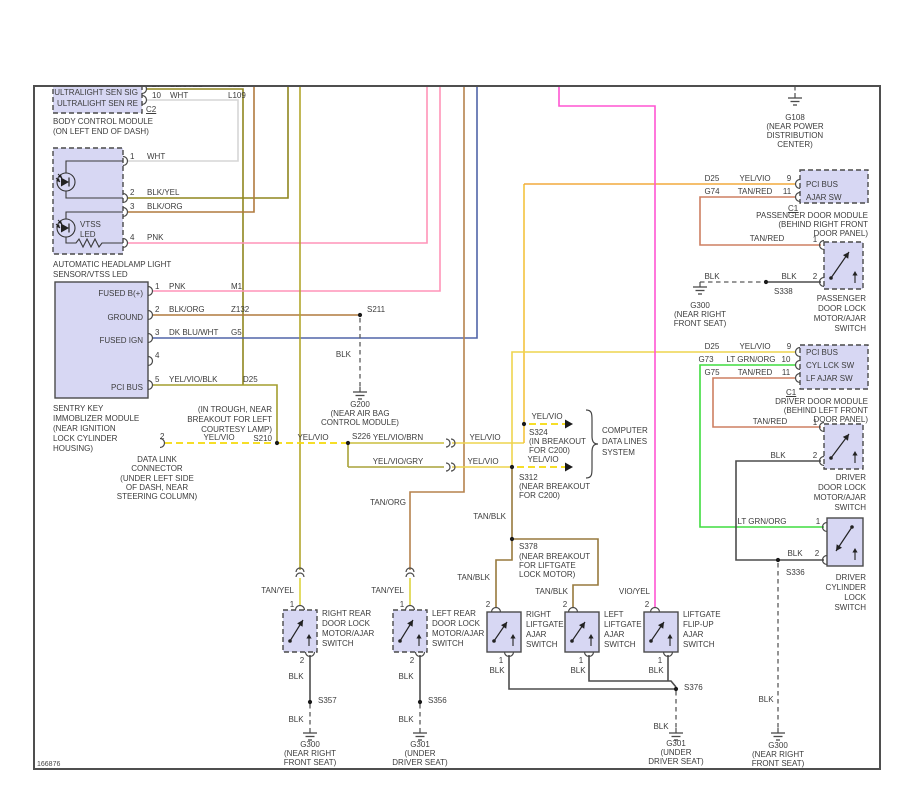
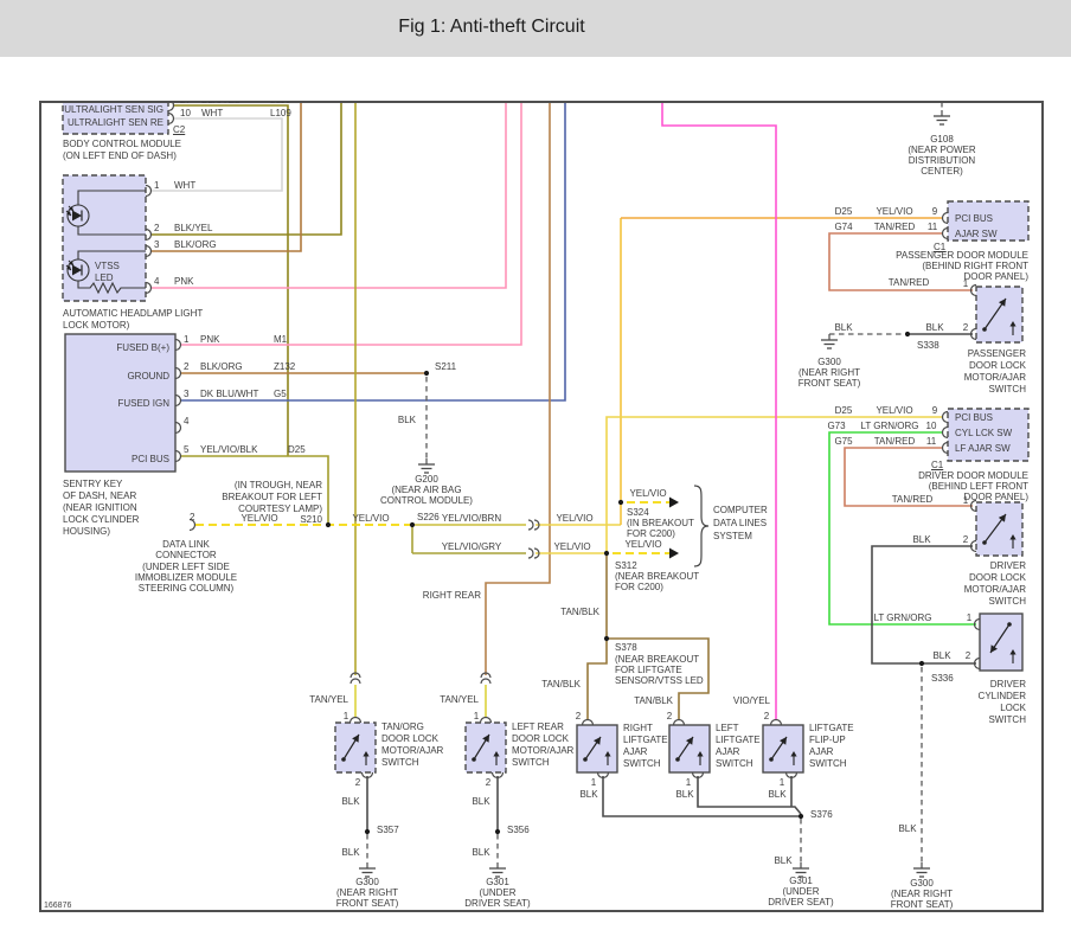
+ Fig 1: Anti-theft Circuit
  10
  WHT
  L109
  C2
  ULTRALIGHT SEN SIG
  ULTRALIGHT SEN RE
  BODY CONTROL MODULE
  (ON LEFT END OF DASH)
  1
  WHT
  2
  BLK/YEL
  3
  BLK/ORG
  4
  PNK
  VTSS
  LED
  AUTOMATIC HEADLAMP LIGHT
- SENSOR/VTSS LED
+ LOCK MOTOR)
  FUSED B(+)
  GROUND
  FUSED IGN
  PCI BUS
  1
  PNK
  M1
  2
  BLK/ORG
  Z132
  3
  DK BLU/WHT
  G5
  4
  5
  YEL/VIO/BLK
  D25
  SENTRY KEY
- IMMOBLIZER MODULE
+ OF DASH, NEAR
  (NEAR IGNITION
  LOCK CYLINDER
  HOUSING)
  (IN TROUGH, NEAR
  BREAKOUT FOR LEFT
  COURTESY LAMP)
  S210
  2
  YEL/VIO
  DATA LINK
  CONNECTOR
  (UNDER LEFT SIDE
- OF DASH, NEAR
+ IMMOBLIZER MODULE
  STEERING COLUMN)
  YEL/VIO
  S226
  YEL/VIO/BRN
  YEL/VIO
  YEL/VIO/GRY
  YEL/VIO
  S211
  BLK
  G200
  (NEAR AIR BAG
  CONTROL MODULE)
  YEL/VIO
  S324
  (IN BREAKOUT
  FOR C200)
  YEL/VIO
  S312
  (NEAR BREAKOUT
  FOR C200)
  COMPUTER
  DATA LINES
  SYSTEM
- TAN/ORG
+ RIGHT REAR
  TAN/BLK
  S378
  (NEAR BREAKOUT
  FOR LIFTGATE
- LOCK MOTOR)
+ SENSOR/VTSS LED
  TAN/YEL
  TAN/YEL
  TAN/BLK
  TAN/BLK
  VIO/YEL
  G108
  (NEAR POWER
  DISTRIBUTION
  CENTER)
  D25
  YEL/VIO
  9
  G74
  TAN/RED
  11
  PCI BUS
  AJAR SW
  C1
  PASSENGER DOOR MODULE
  (BEHIND RIGHT FRONT
  DOOR PANEL)
  TAN/RED
  1
  BLK
  BLK
  2
  S338
  G300
  (NEAR RIGHT
  FRONT SEAT)
  PASSENGER
  DOOR LOCK
  MOTOR/AJAR
  SWITCH
  D25
  YEL/VIO
  9
  G73
  LT GRN/ORG
  10
  G75
  TAN/RED
  11
  PCI BUS
  CYL LCK SW
  LF AJAR SW
  C1
  DRIVER DOOR MODULE
  (BEHIND LEFT FRONT
  DOOR PANEL)
  TAN/RED
  1
  BLK
  2
  DRIVER
  DOOR LOCK
  MOTOR/AJAR
  SWITCH
  LT GRN/ORG
  1
  BLK
  2
  S336
  DRIVER
  CYLINDER
  LOCK
  SWITCH
  BLK
  G300
  (NEAR RIGHT
  FRONT SEAT)
  1
- RIGHT REAR
+ TAN/ORG
  DOOR LOCK
  MOTOR/AJAR
  SWITCH
  2
  BLK
  S357
  BLK
  G300
  (NEAR RIGHT
  FRONT SEAT)
  1
  LEFT REAR
  DOOR LOCK
  MOTOR/AJAR
  SWITCH
  2
  BLK
  S356
  BLK
  G301
  (UNDER
  DRIVER SEAT)
  2
  RIGHT
  LIFTGATE
  AJAR
  SWITCH
  1
  BLK
  2
  LEFT
  LIFTGATE
  AJAR
  SWITCH
  1
  BLK
  2
  LIFTGATE
  FLIP-UP
  AJAR
  SWITCH
  1
  BLK
  S376
  BLK
  G301
  (UNDER
  DRIVER SEAT)
